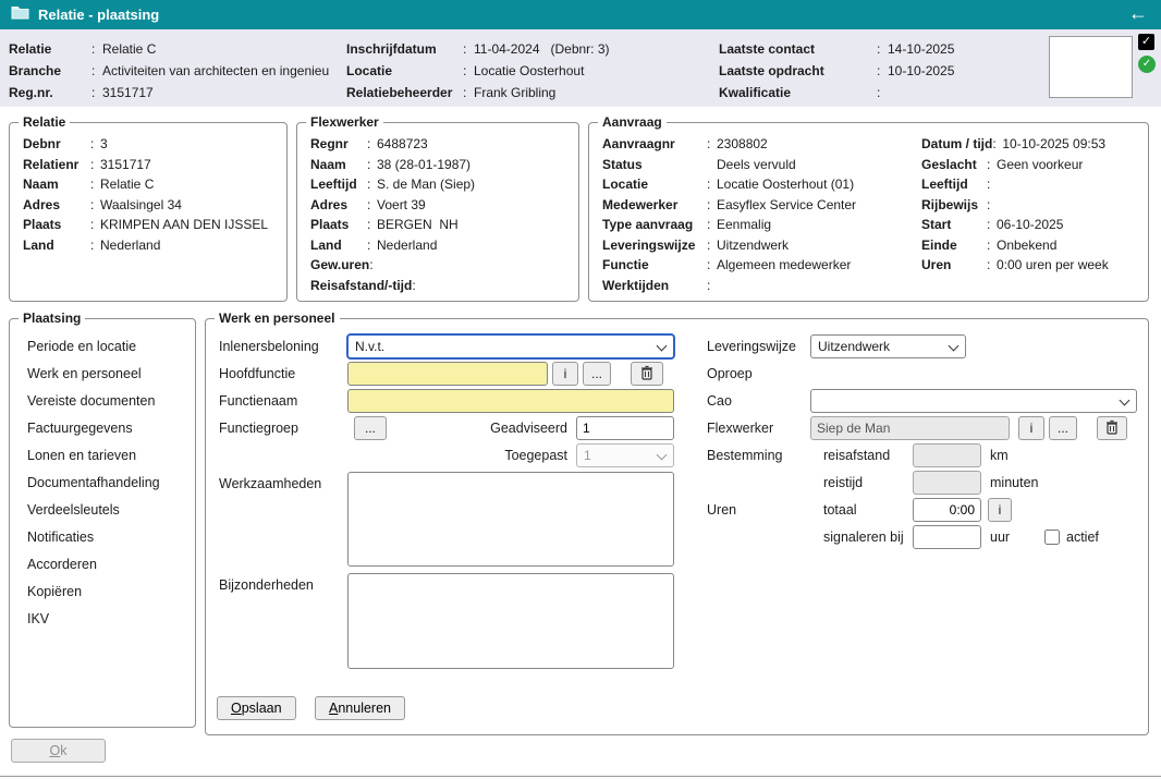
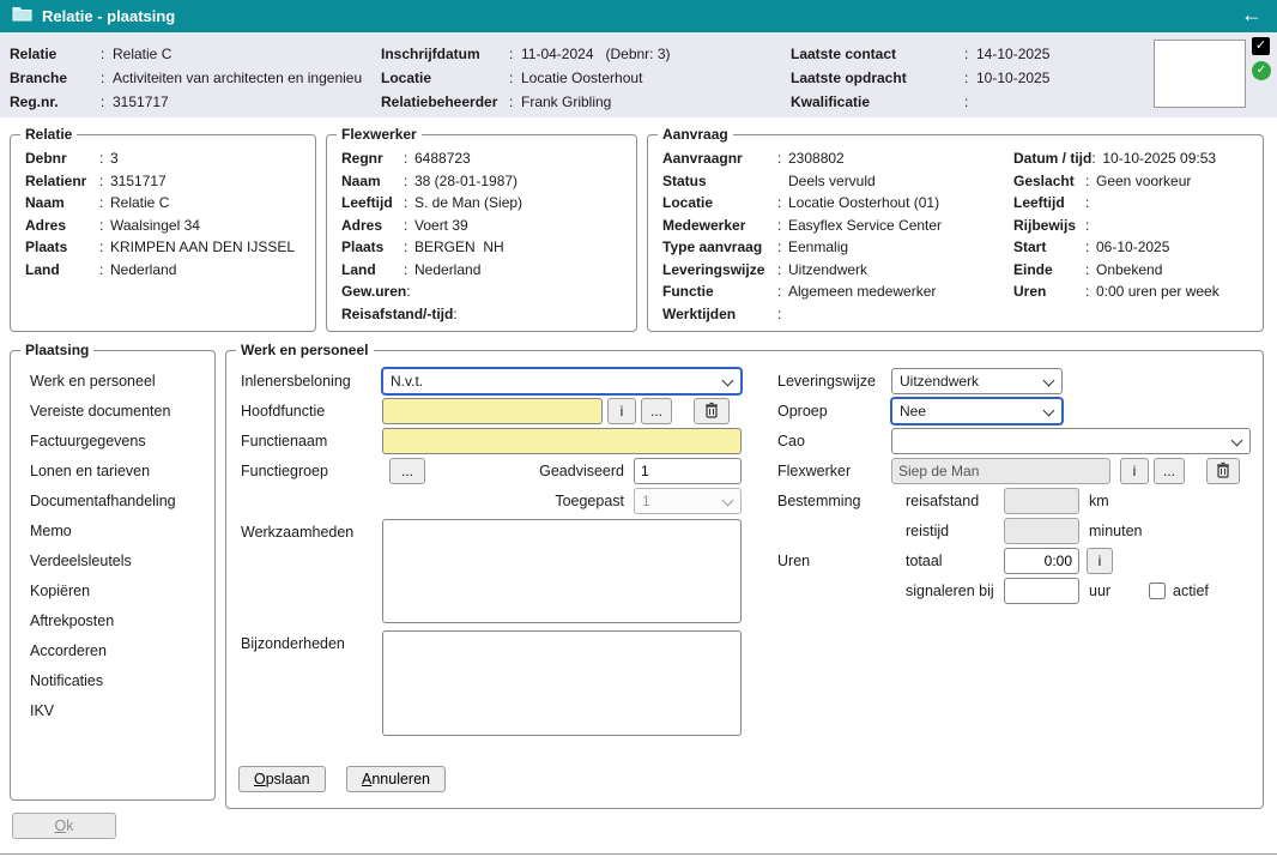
  Relatie - plaatsing
  ←
  Relatie
  :
  Relatie C
  Branche
  :
  Activiteiten van architecten en ingenieu
  Reg.nr.
  :
  3151717
  Inschrijfdatum
  :
  11-04-2024 (Debnr: 3)
  Locatie
  :
  Locatie Oosterhout
  Relatiebeheerder
  :
  Frank Gribling
  Laatste contact
  :
  14-10-2025
  Laatste opdracht
  :
  10-10-2025
  Kwalificatie
  :
  ✓
  ✓
  Relatie
  Debnr
  :
  3
  Relatienr
  :
  3151717
  Naam
  :
  Relatie C
  Adres
  :
  Waalsingel 34
  Plaats
  :
  KRIMPEN AAN DEN IJSSEL
  Land
  :
  Nederland
  Flexwerker
  Regnr
  :
  6488723
  Naam
  :
  38 (28-01-1987)
  Leeftijd
  :
  S. de Man (Siep)
  Adres
  :
  Voert 39
  Plaats
  :
  BERGEN NH
  Land
  :
  Nederland
  Gew.uren
  :
  Reisafstand/-tijd
  :
  Aanvraag
  Aanvraagnr
  :
  2308802
  Status
  Deels vervuld
  Locatie
  :
  Locatie Oosterhout (01)
  Medewerker
  :
  Easyflex Service Center
  Type aanvraag
  :
  Eenmalig
  Leveringswijze
  :
  Uitzendwerk
  Functie
  :
  Algemeen medewerker
  Werktijden
  :
  Datum / tijd
  :
  10-10-2025 09:53
  Geslacht
  :
  Geen voorkeur
  Leeftijd
  :
  Rijbewijs
  :
  Start
  :
  06-10-2025
  Einde
  :
  Onbekend
  Uren
  :
  0:00 uren per week
  Plaatsing
- Periode en locatie
  Werk en personeel
  Vereiste documenten
  Factuurgegevens
  Lonen en tarieven
  Documentafhandeling
+ Memo
  Verdeelsleutels
- Notificaties
+ Kopiëren
+ Aftrekposten
  Accorderen
- Kopiëren
+ Notificaties
  IKV
  Werk en personeel
  Inlenersbeloning
  N.v.t.
  Hoofdfunctie
  i
  ...
  Functienaam
  Functiegroep
  ...
  Geadviseerd
  1
  Toegepast
  1
  Werkzaamheden
  Bijzonderheden
  Leveringswijze
  Uitzendwerk
  Oproep
+ Nee
  Cao
  Flexwerker
  Siep de Man
  i
  ...
  Bestemming
  reisafstand
  km
  reistijd
  minuten
  Uren
  totaal
  0:00
  i
  signaleren bij
  uur
  actief
  Opslaan
  Annuleren
  Ok
